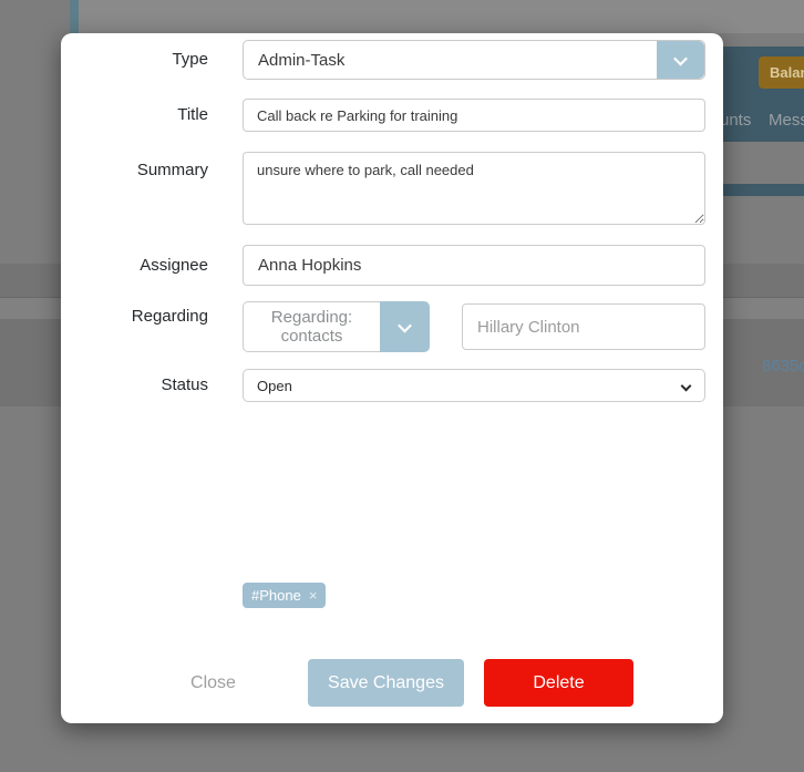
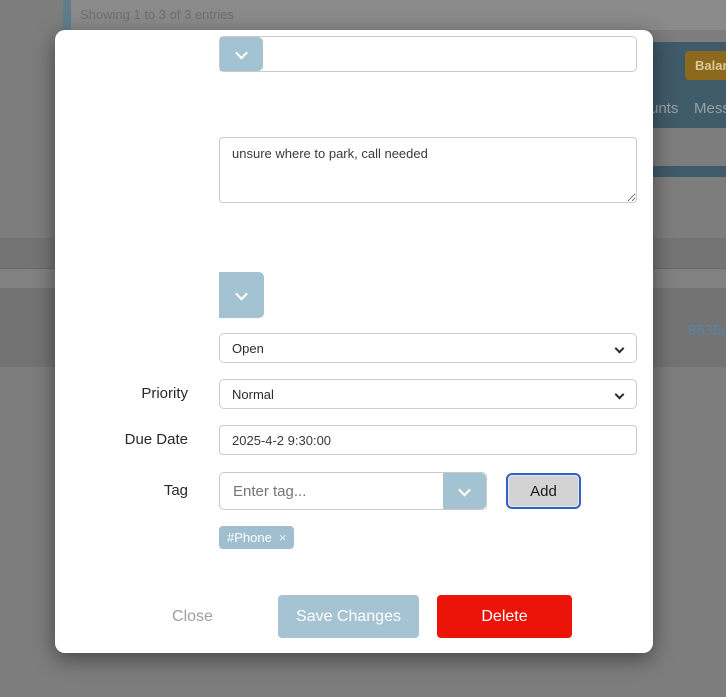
+ Showing 1 to 3 of 3 entries
  8635
  Bala
  unts
  Mes
- Type
- Admin-Task
- Title
- Call back re Parking for training
- Summary
  unsure where to park, call needed
- Assignee
- Anna Hopkins
- Regarding
- Regarding:
- contacts
- Hillary Clinton
- Status
  Open
+ Priority
+ Normal
+ Due Date
+ 2025-4-2 9:30:00
+ Tag
+ Enter tag...
+ Add
  #Phone
  ×
  Close
  Save Changes
  Delete
